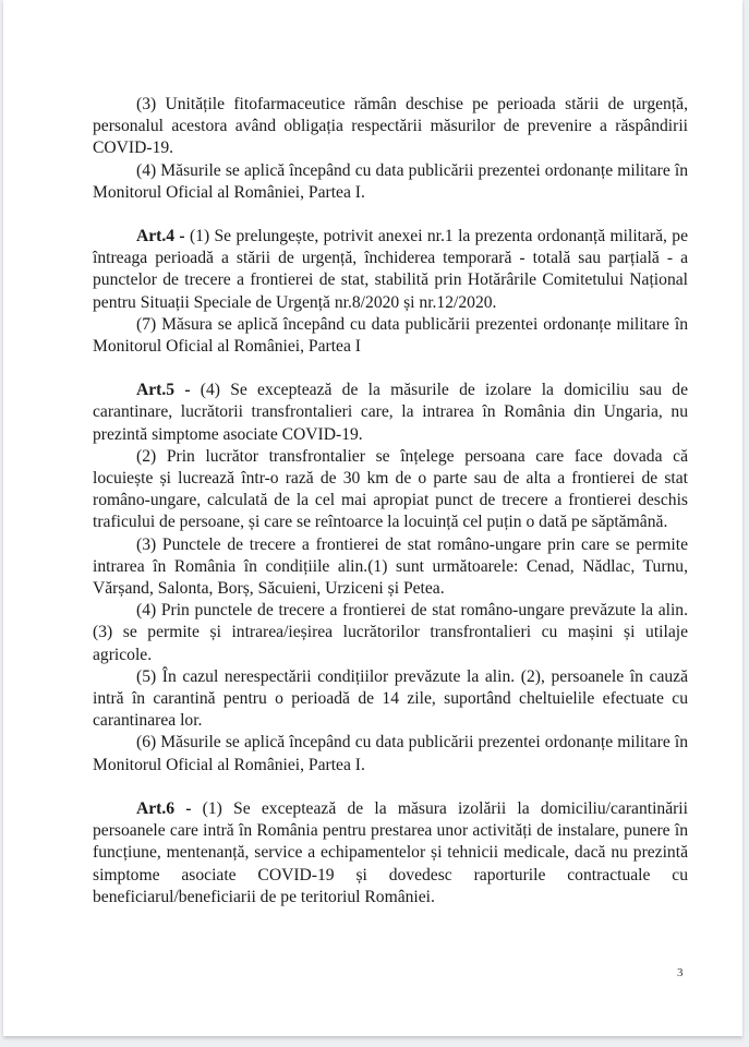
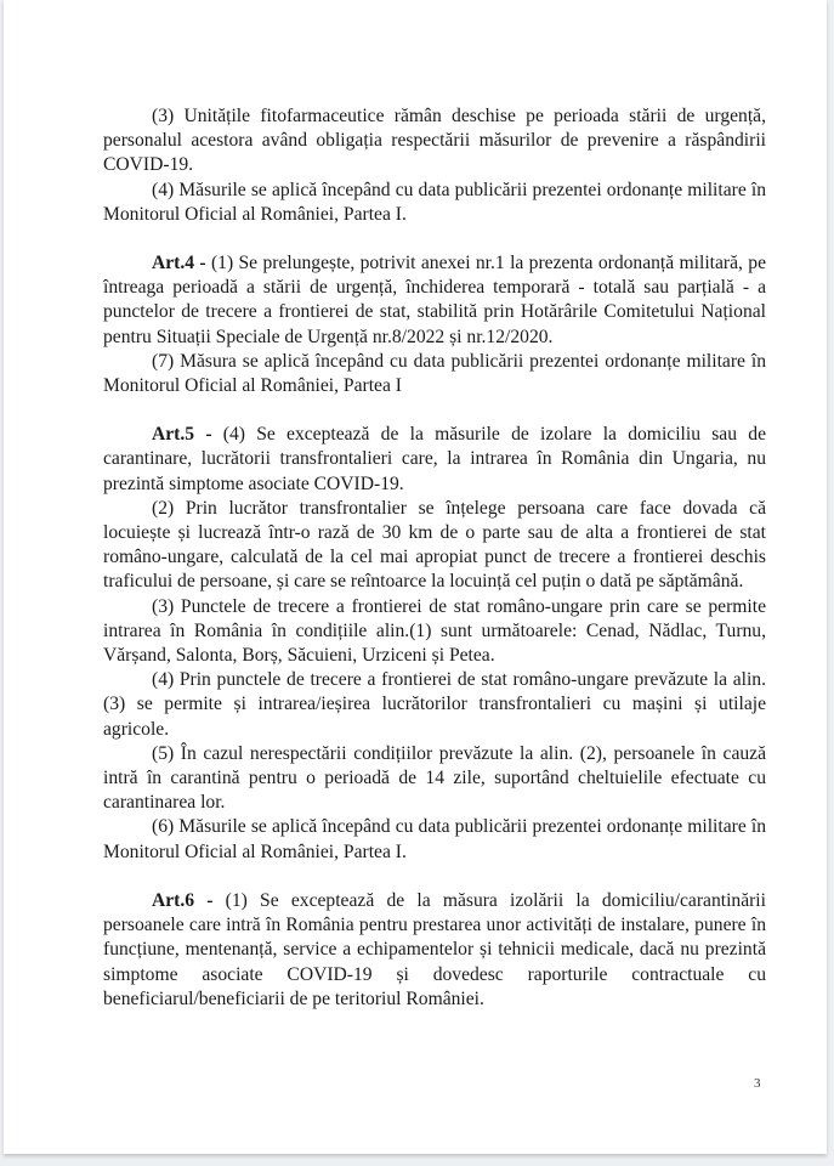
  (3) Unitățile fitofarmaceutice rămân deschise pe perioada stării de urgență, personalul acestora având obligația respectării măsurilor de prevenire a răspândirii COVID-19.
  (4) Măsurile se aplică începând cu data publicării prezentei ordonanțe militare în Monitorul Oficial al României, Partea I.
- Art.4 - (1) Se prelungește, potrivit anexei nr.1 la prezenta ordonanță militară, pe întreaga perioadă a stării de urgență, închiderea temporară - totală sau parțială - a punctelor de trecere a frontierei de stat, stabilită prin Hotărârile Comitetului Național pentru Situații Speciale de Urgență nr.8/2020 și nr.12/2020.
+ Art.4 - (1) Se prelungește, potrivit anexei nr.1 la prezenta ordonanță militară, pe întreaga perioadă a stării de urgență, închiderea temporară - totală sau parțială - a punctelor de trecere a frontierei de stat, stabilită prin Hotărârile Comitetului Național pentru Situații Speciale de Urgență nr.8/2022 și nr.12/2020.
  (7) Măsura se aplică începând cu data publicării prezentei ordonanțe militare în Monitorul Oficial al României, Partea I
  Art.5 - (4) Se exceptează de la măsurile de izolare la domiciliu sau de carantinare, lucrătorii transfrontalieri care, la intrarea în România din Ungaria, nu prezintă simptome asociate COVID-19.
  (2) Prin lucrător transfrontalier se înțelege persoana care face dovada că locuiește și lucrează într-o rază de 30 km de o parte sau de alta a frontierei de stat româno-ungare, calculată de la cel mai apropiat punct de trecere a frontierei deschis traficului de persoane, și care se reîntoarce la locuință cel puțin o dată pe săptămână.
  (3) Punctele de trecere a frontierei de stat româno-ungare prin care se permite intrarea în România în condițiile alin.(1) sunt următoarele: Cenad, Nădlac, Turnu, Vărșand, Salonta, Borș, Săcuieni, Urziceni și Petea.
  (4) Prin punctele de trecere a frontierei de stat româno-ungare prevăzute la alin.(3) se permite și intrarea/ieșirea lucrătorilor transfrontalieri cu mașini și utilaje agricole.
  (5) În cazul nerespectării condițiilor prevăzute la alin. (2), persoanele în cauză intră în carantină pentru o perioadă de 14 zile, suportând cheltuielile efectuate cu carantinarea lor.
  (6) Măsurile se aplică începând cu data publicării prezentei ordonanțe militare în Monitorul Oficial al României, Partea I.
  Art.6 - (1) Se exceptează de la măsura izolării la domiciliu/carantinării persoanele care intră în România pentru prestarea unor activități de instalare, punere în funcțiune, mentenanță, service a echipamentelor și tehnicii medicale, dacă nu prezintă simptome asociate COVID-19 și dovedesc raporturile contractuale cu beneficiarul/beneficiarii de pe teritoriul României.
  3
